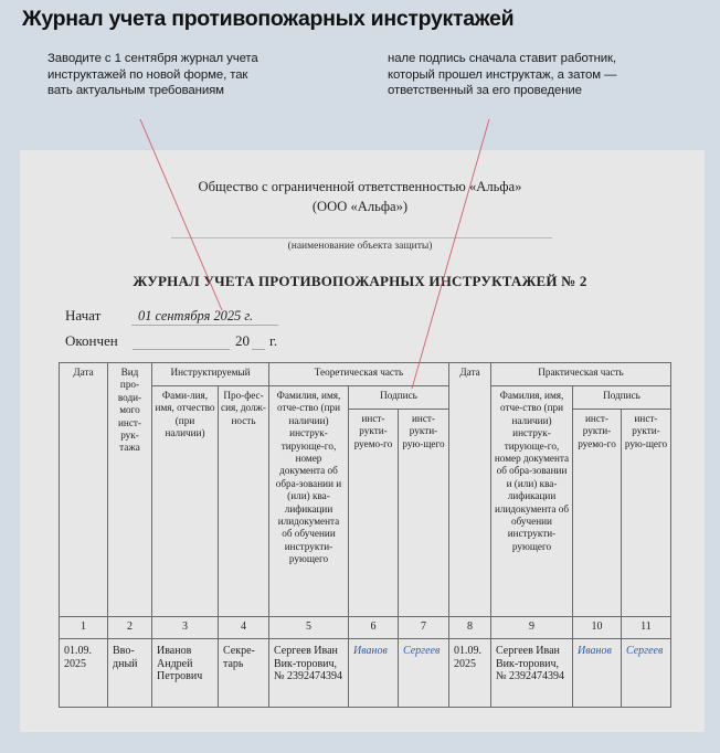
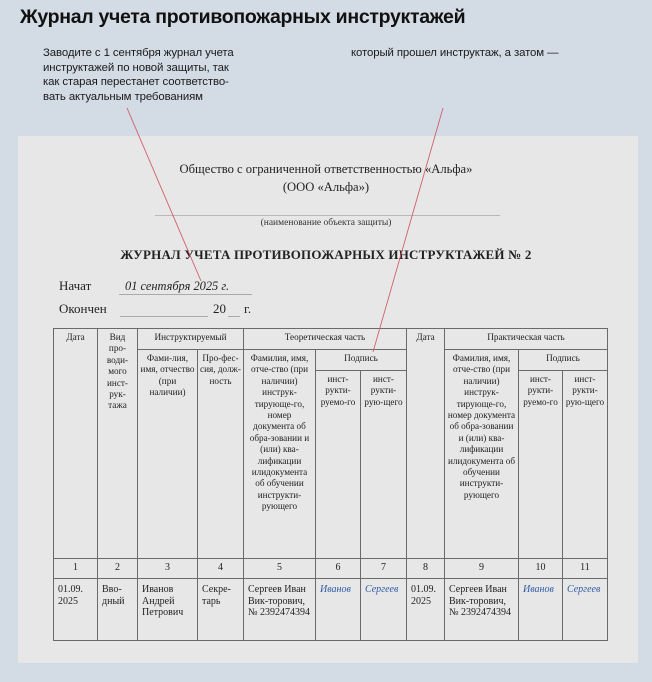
  Журнал учета противопожарных инструктажей
  Заводите с 1 сентября журнал учета
- инструктажей по новой форме, так
+ инструктажей по новой защиты, так
+ как старая перестанет соответство-
  вать актуальным требованиям
- нале подпись сначала ставит работник,
  который прошел инструктаж, а затом —
- ответственный за его проведение
  Общество с ограниченной ответственностью «Альфа»
  (ООО «Альфа»)
  (наименование объекта защиты)
  ЖУРНАЛЧЕТА ПРОТИВОПОЖАРНЫХ ИНСТРУКТАЖЕЙ № 2
  Начат
  01 сентября 2025 г.
  Окончен
  20
  г.
  Дата	Вид про-води-мого инст-рук-тажа	Инструктируемый	Теоретическая часть	Дата	Практическая часть
  Фами-лия, имя, отчество (при наличии)	Про-фес-сия, долж-ность	Фамилия, имя, отче-ство (при наличии) инструк-тирующе-го, номер документа об обра-зовании и (или) ква-лификации илидокумента об обучении инструкти-рующего	Подпись	Фамилия, имя, отче-ство (при наличии) инструк-тирующе-го, номер документа об обра-зовании и (или) ква-лификации илидокумента об обучении инструкти-рующего	Подпись
  инст-рукти-руемо-го	инст-рукти-рую-щего	инст-рукти-руемо-го	инст-рукти-рую-щего
  1	2	3	4	5	6	7	8	9	10	11
  01.09. 2025	Вво-дный	Иванов Андрей Петрович	Секре-тарь	Сергеев Иван Вик-торович, № 2392474394	Иванов	Сергеев	01.09. 2025	Сергеев Иван Вик-торович, № 2392474394	Иванов	Сергеев
